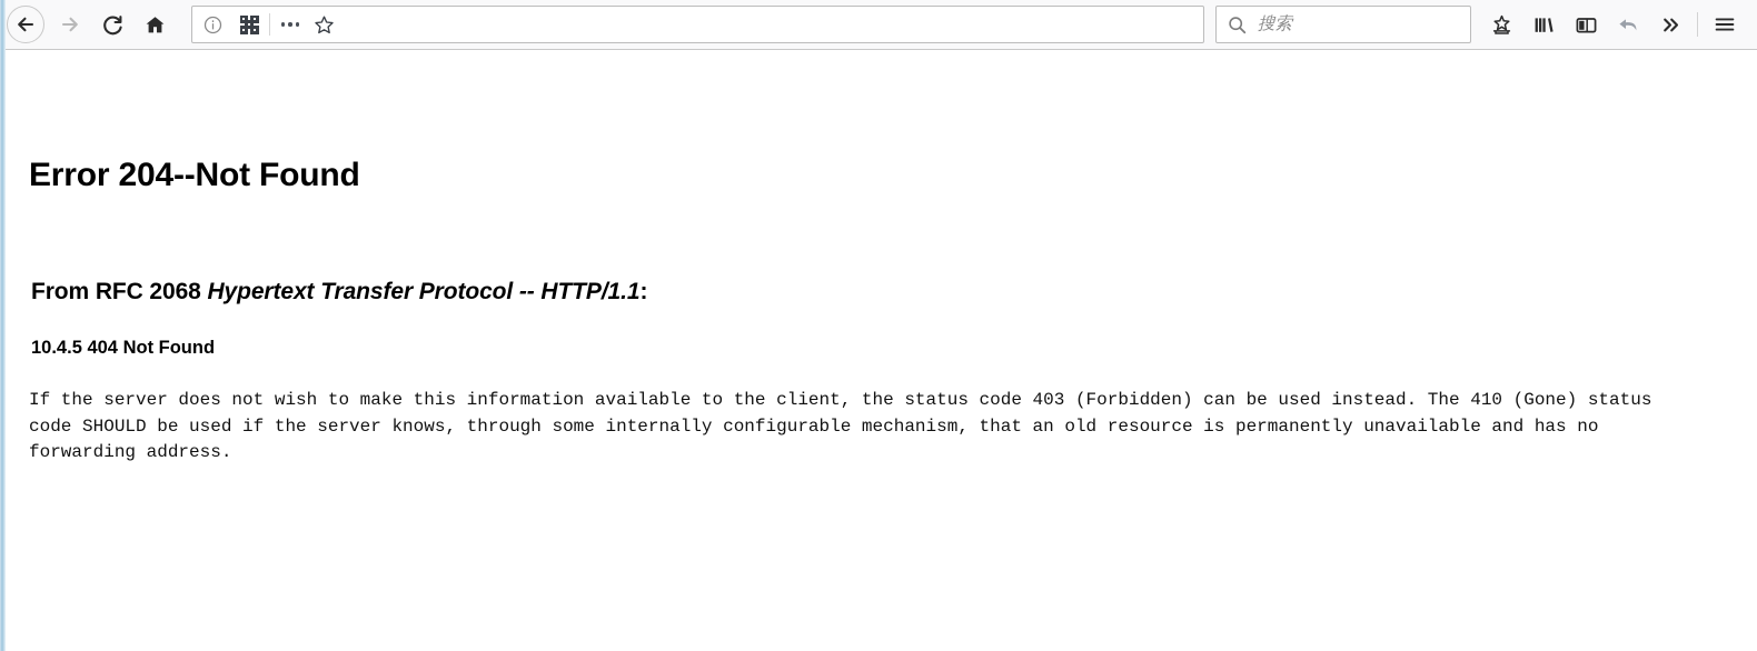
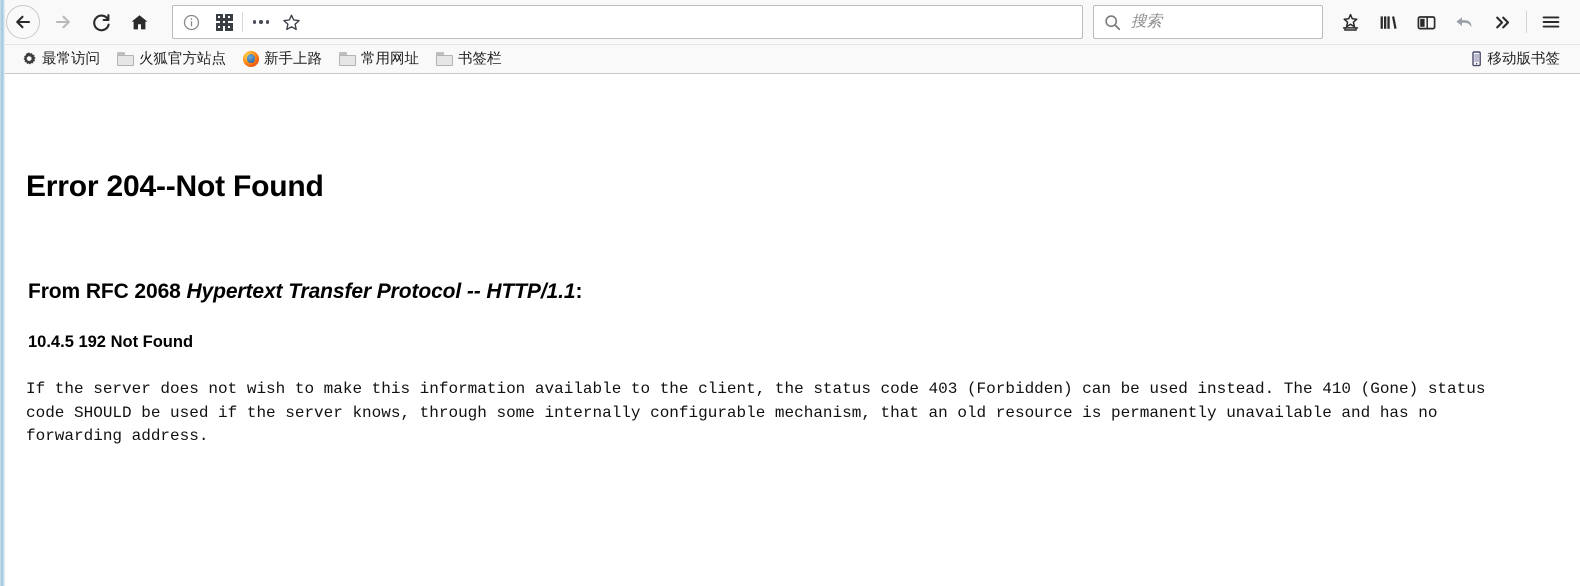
  搜索
+ 最常访问
+ 火狐官方站点
+ 新手上路
+ 常用网址
+ 书签栏
+ 移动版书签
  Error 204--Not Found
  From RFC 2068 Hypertext Transfer Protocol -- HTTP/1.1:
- 10.4.5 404 Not Found
+ 10.4.5 192 Not Found
  If the server does not wish to make this information available to the client, the status code 403 (Forbidden) can be used instead. The 410 (Gone) status code SHOULD be used if the server knows, through some internally configurable mechanism, that an old resource is permanently unavailable and has no forwarding address.
